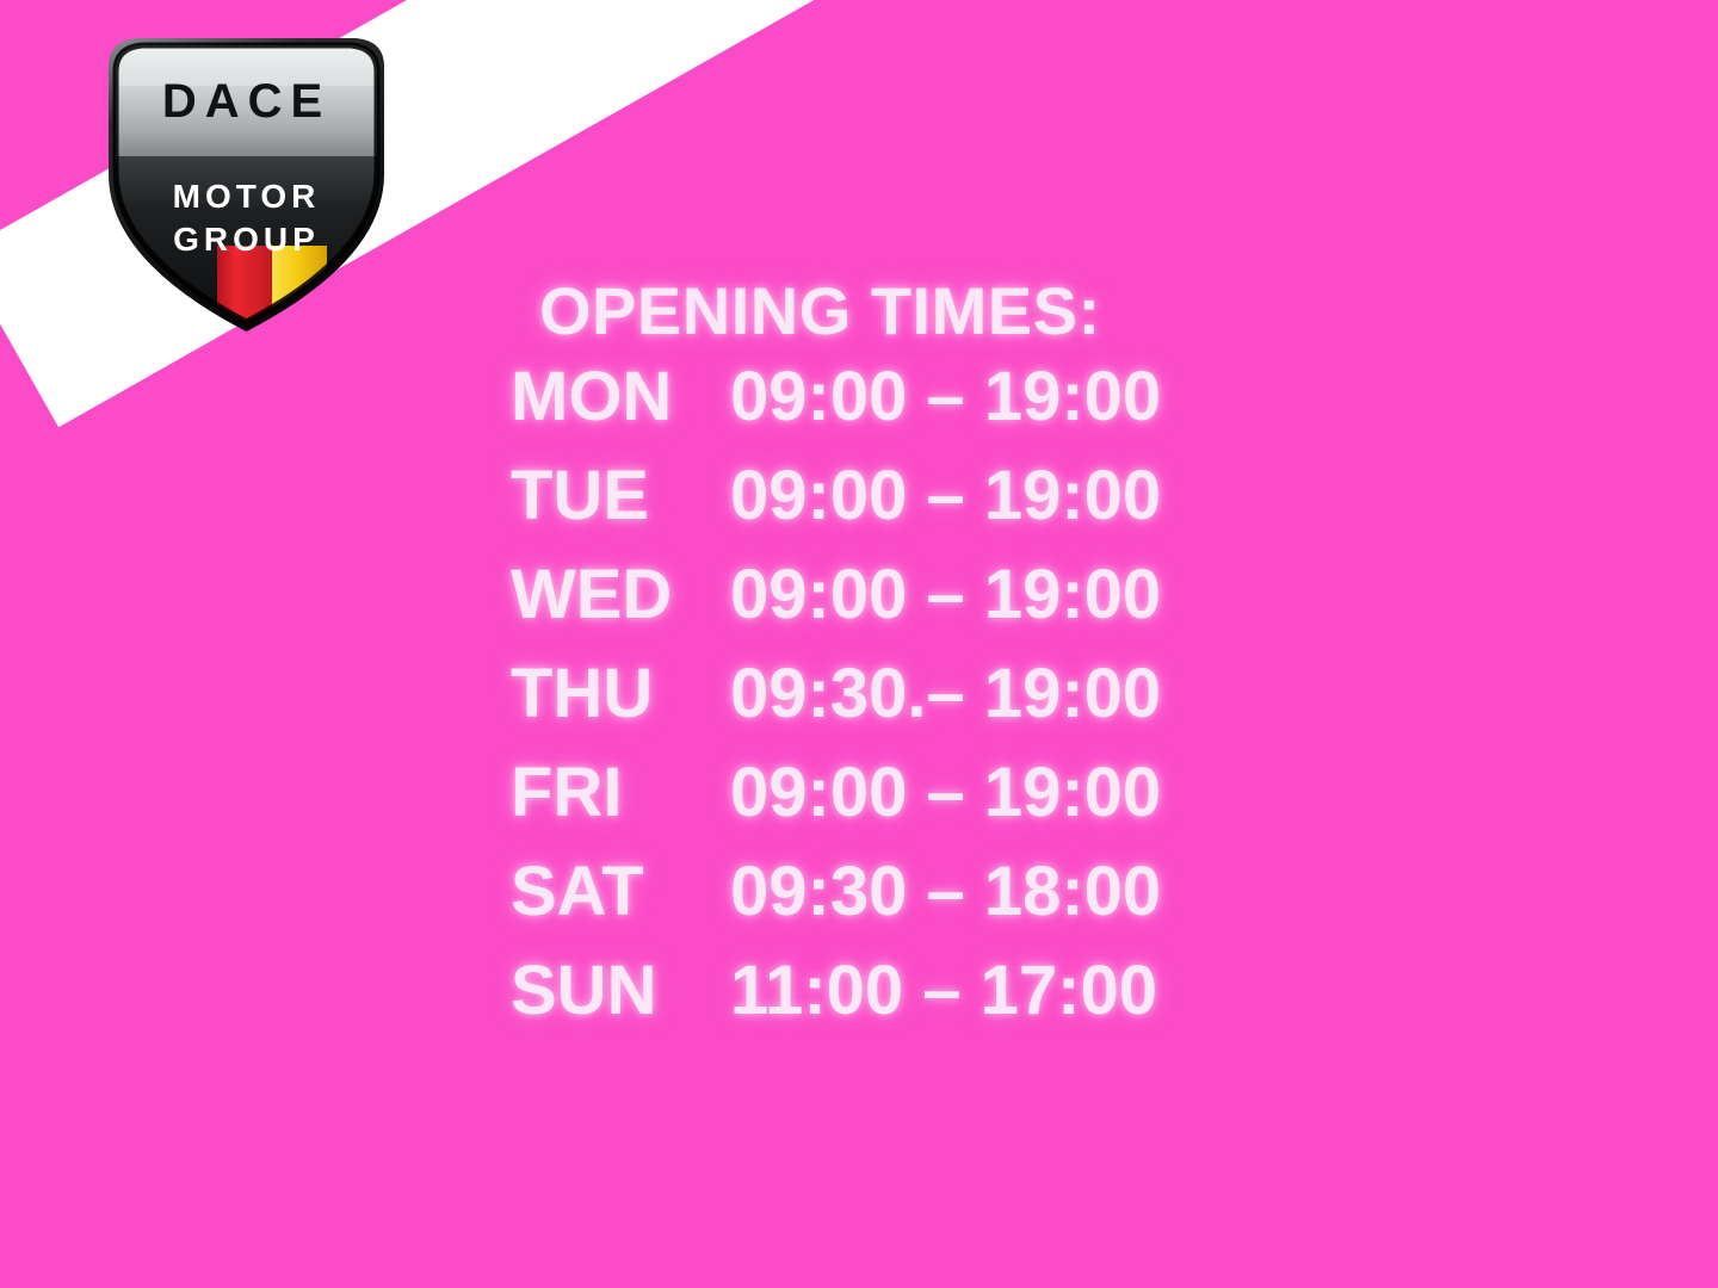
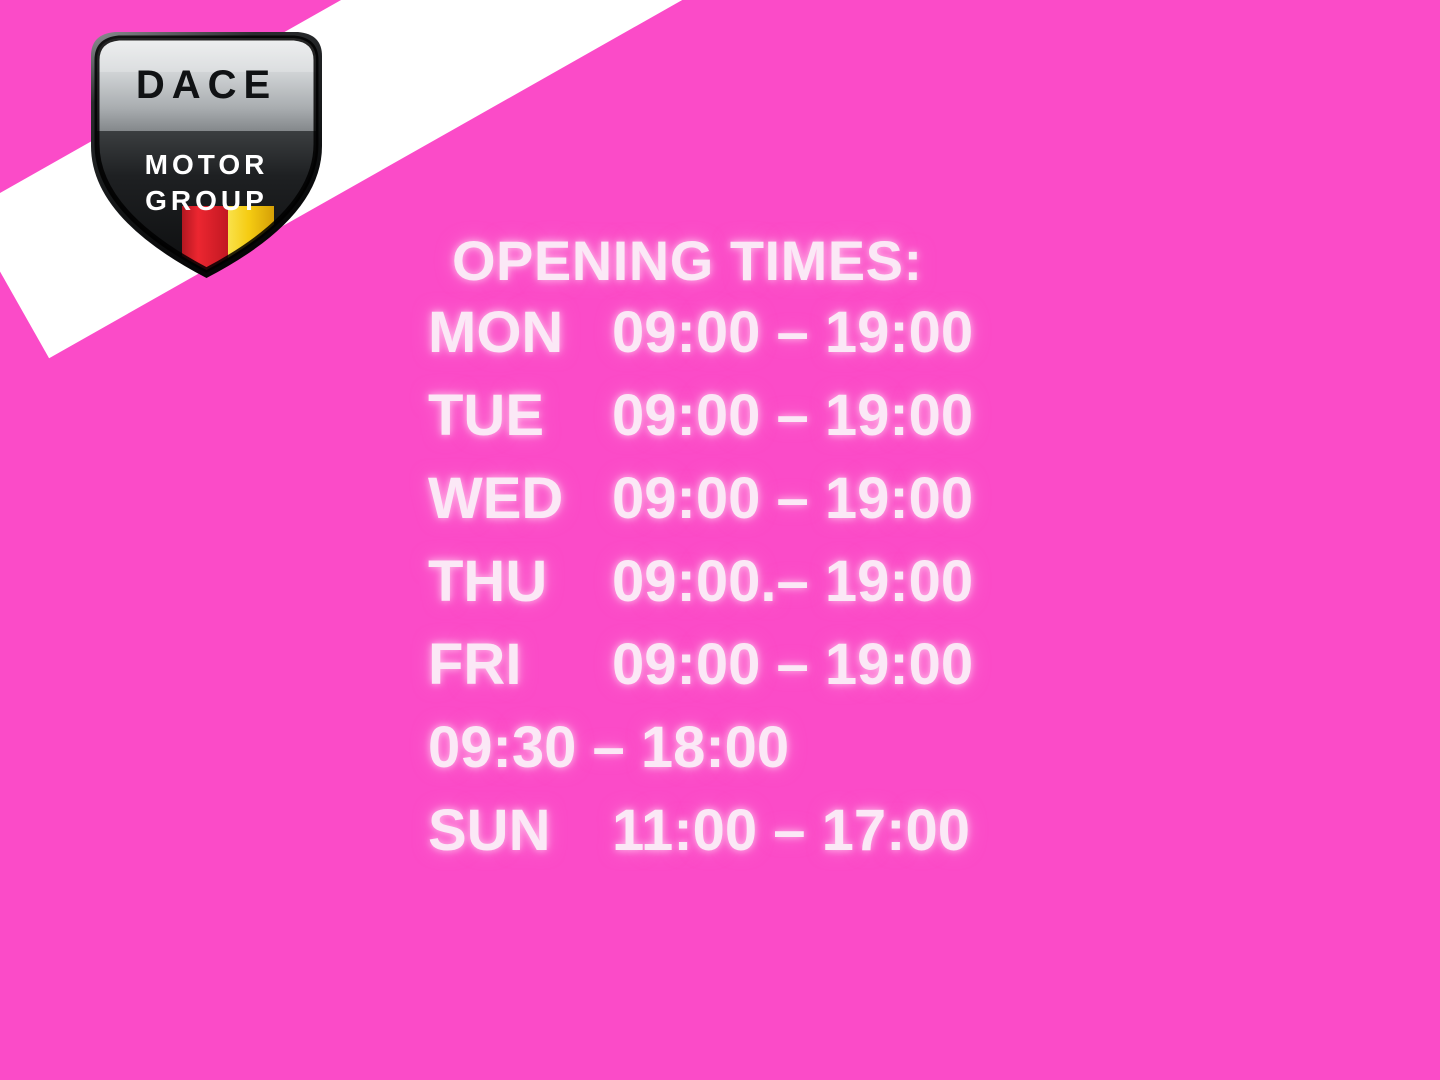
  DACE
  MOTOR
  GROUP
  OPENING TIMES:
  MON
  09:00 – 19:00
  TUE
  09:00 – 19:00
  WED
  09:00 – 19:00
  THU
- 09:30.– 19:00
+ 09:00.– 19:00
  FRI
  09:00 – 19:00
- SAT
  09:30 – 18:00
  SUN
  11:00 – 17:00
